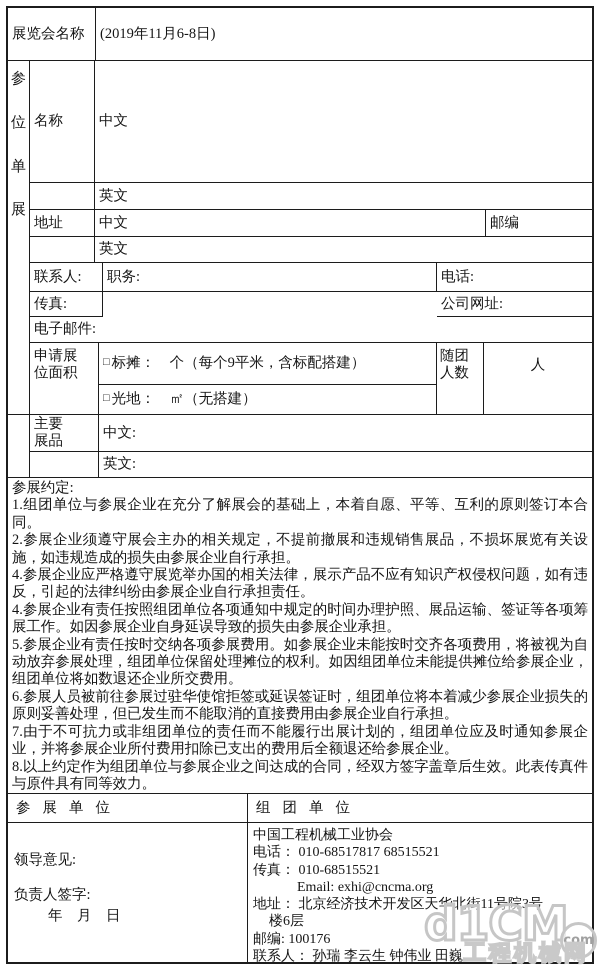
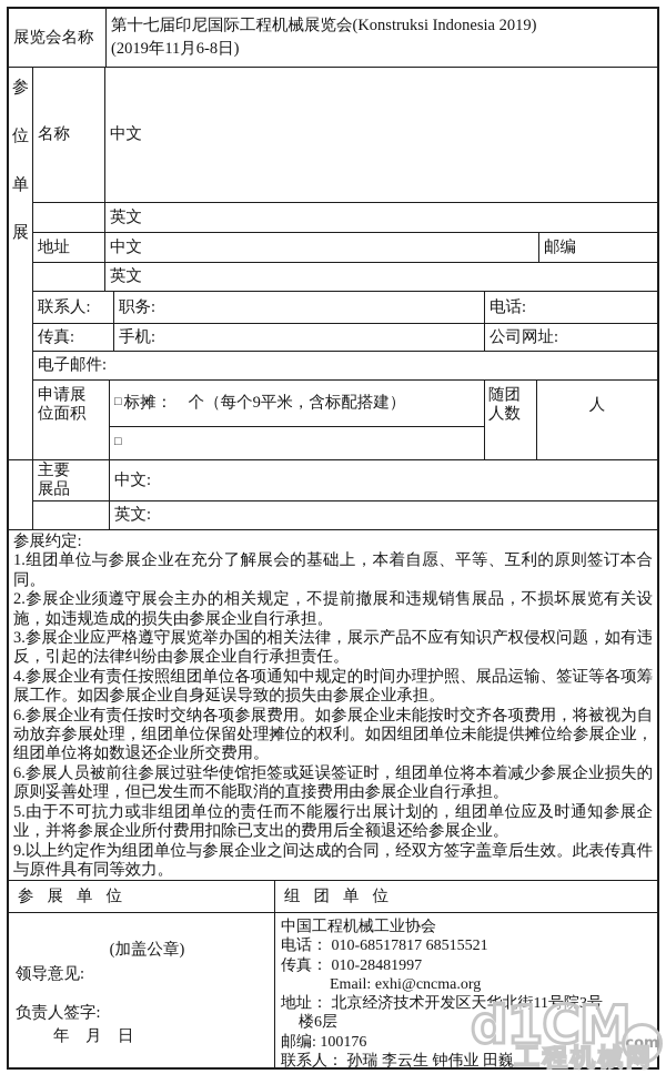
  展览会名称
+ 第十七届印尼国际工程机械展览会(Konstruksi Indonesia 2019)
  (2019年11月6-8日)
  参
  位
  单
  展
  名称
  中文
  英文
  地址
  中文
  邮编
  英文
  联系人:
  职务:
  电话:
  传真:
+ 手机:
  公司网址:
  电子邮件:
  申请展
  位面积
  □
  标摊： 个（每个9平米，含标配搭建）
  □
- 光地： ㎡（无搭建）
  随团
  人数
  人
  主要
  展品
  中文:
  英文:
  参展约定:
  1.组团单位与参展企业在充分了解展会的基础上，本着自愿、平等、互利的原则签订本合同。
  2.参展企业须遵守展会主办的相关规定，不提前撤展和违规销售展品，不损坏展览有关设施，如违规造成的损失由参展企业自行承担。
- 4.参展企业应严格遵守展览举办国的相关法律，展示产品不应有知识产权侵权问题，如有违反，引起的法律纠纷由参展企业自行承担责任。
+ 3.参展企业应严格遵守展览举办国的相关法律，展示产品不应有知识产权侵权问题，如有违反，引起的法律纠纷由参展企业自行承担责任。
  4.参展企业有责任按照组团单位各项通知中规定的时间办理护照、展品运输、签证等各项筹展工作。如因参展企业自身延误导致的损失由参展企业承担。
- 5.参展企业有责任按时交纳各项参展费用。如参展企业未能按时交齐各项费用，将被视为自动放弃参展处理，组团单位保留处理摊位的权利。如因组团单位未能提供摊位给参展企业，组团单位将如数退还企业所交费用。
+ 6.参展企业有责任按时交纳各项参展费用。如参展企业未能按时交齐各项费用，将被视为自动放弃参展处理，组团单位保留处理摊位的权利。如因组团单位未能提供摊位给参展企业，组团单位将如数退还企业所交费用。
  6.参展人员被前往参展过驻华使馆拒签或延误签证时，组团单位将本着减少参展企业损失的原则妥善处理，但已发生而不能取消的直接费用由参展企业自行承担。
- 7.由于不可抗力或非组团单位的责任而不能履行出展计划的，组团单位应及时通知参展企业，并将参展企业所付费用扣除已支出的费用后全额退还给参展企业。
+ 5.由于不可抗力或非组团单位的责任而不能履行出展计划的，组团单位应及时通知参展企业，并将参展企业所付费用扣除已支出的费用后全额退还给参展企业。
- 8.以上约定作为组团单位与参展企业之间达成的合同，经双方签字盖章后生效。此表传真件与原件具有同等效力。
+ 9.以上约定作为组团单位与参展企业之间达成的合同，经双方签字盖章后生效。此表传真件与原件具有同等效力。
  参展单位
  组团单位
+ (加盖公章)
  领导意见:
  负责人签字:
  年 月 日
  中国工程机械工业协会
  电话： 010-68517817 68515521
- 传真： 010-68515521
+ 传真： 010-28481997
  Email: exhi@cncma.org
  地址： 北京经济技术开发区天华北街11号院3号
  楼6层
  邮编: 100176
  联系人： 孙瑞 李云生 钟伟业 田巍
  d1CM
  com
  工程机械网
